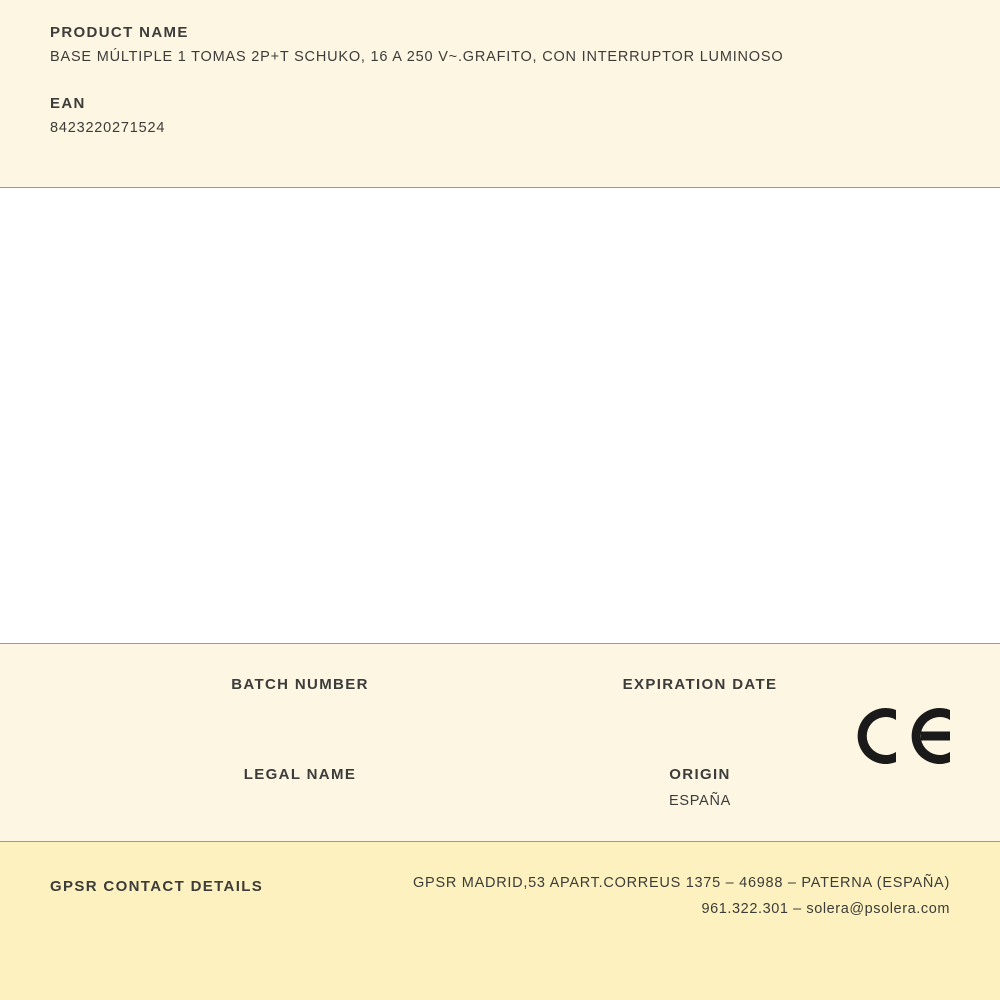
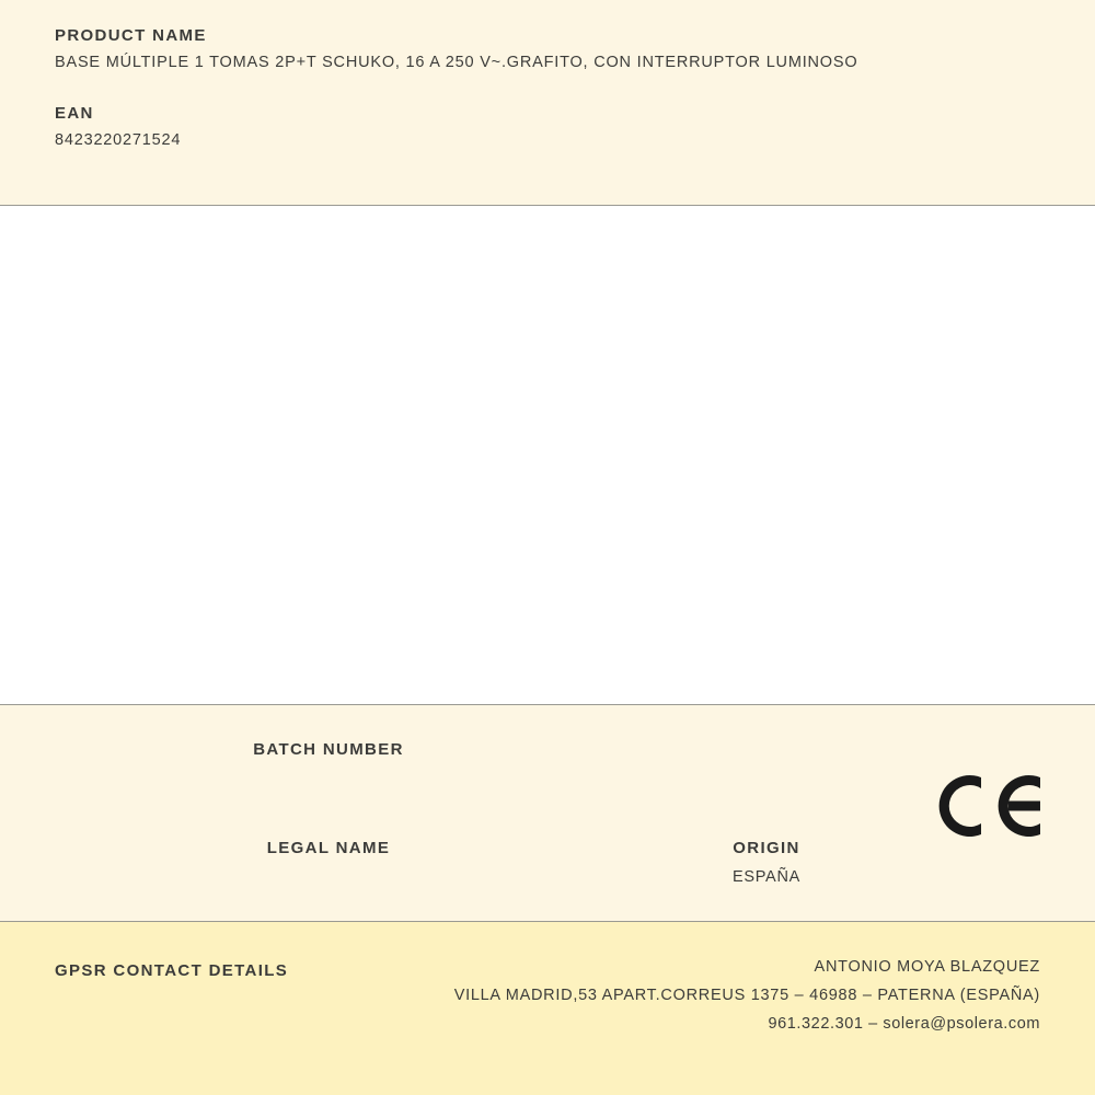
  PRODUCT NAME
  BASE MÚLTIPLE 1 TOMAS 2P+T SCHUKO, 16 A 250 V~.GRAFITO, CON INTERRUPTOR LUMINOSO
  EAN
  8423220271524
  BATCH NUMBER
- EXPIRATION DATE
  LEGAL NAME
  ORIGIN
  ESPAÑA
  GPSR CONTACT DETAILS
+ ANTONIO MOYA BLAZQUEZ
- GPSR MADRID,53 APART.CORREUS 1375 – 46988 – PATERNA (ESPAÑA)
+ VILLA MADRID,53 APART.CORREUS 1375 – 46988 – PATERNA (ESPAÑA)
  961.322.301 – solera@psolera.com
